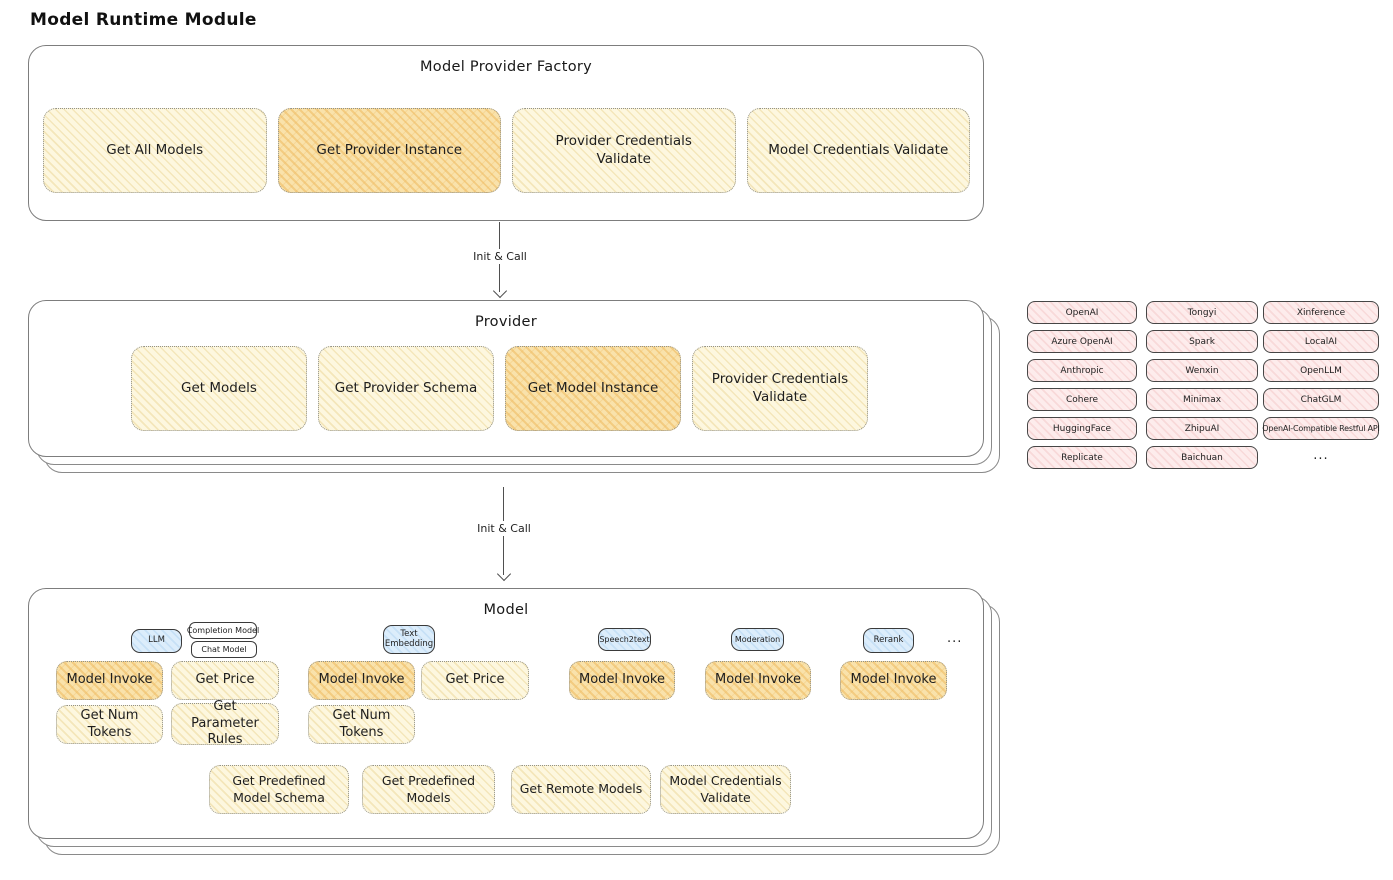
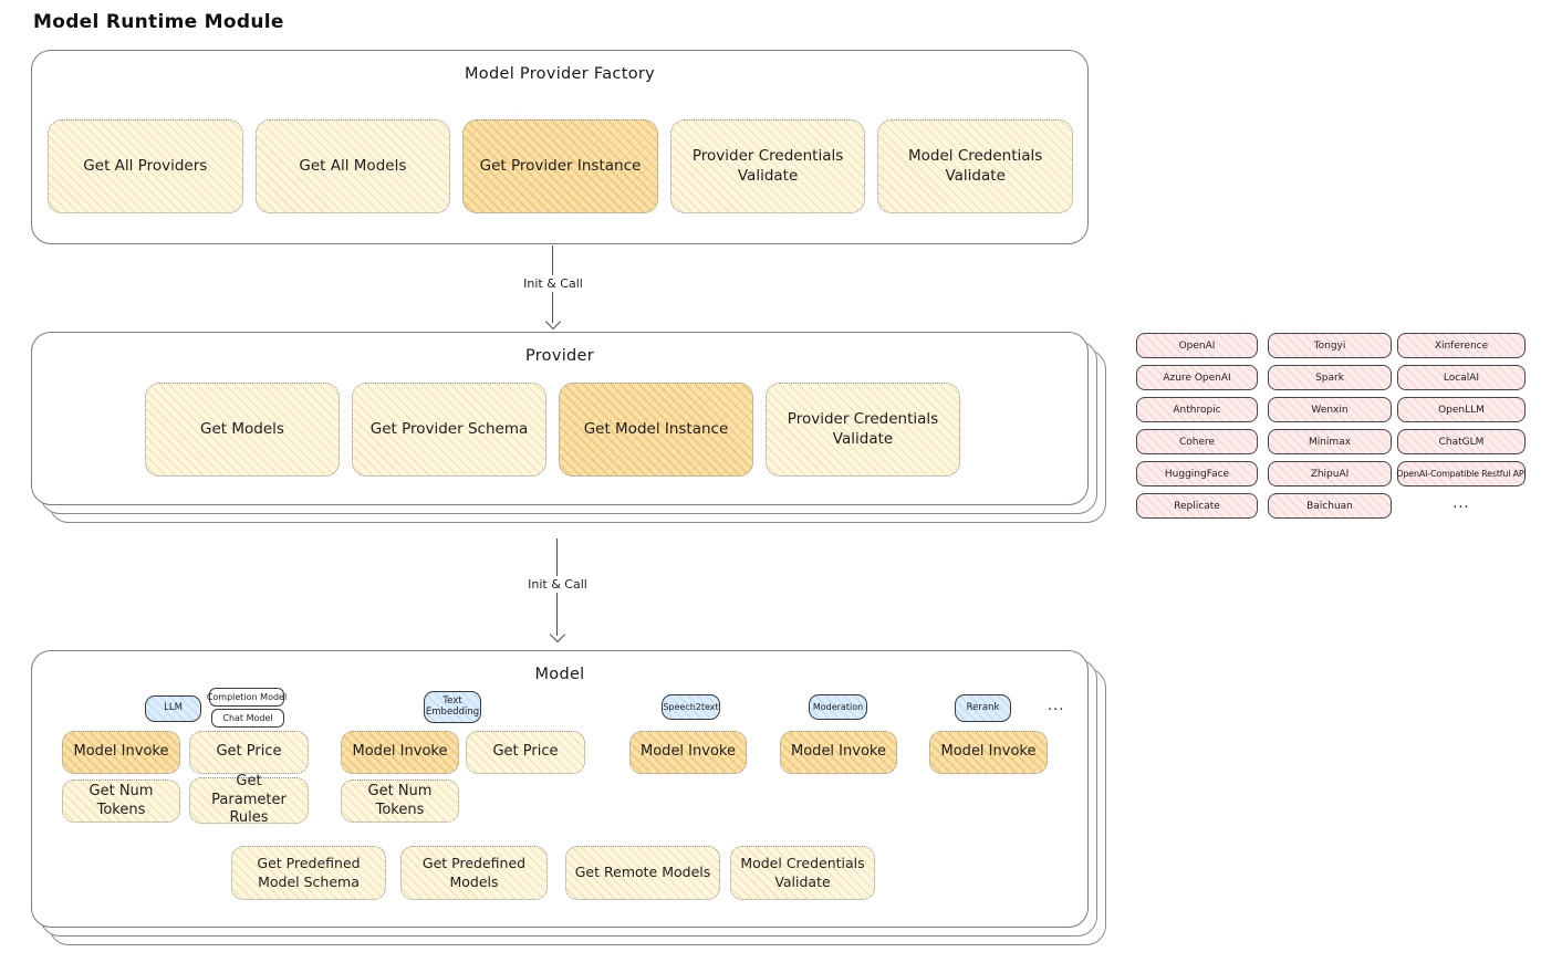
  Model Runtime Module
  Model Provider Factory
+ Get All Providers
  Get All Models
  Get Provider Instance
  Provider Credentials Validate
  Model Credentials Validate
  Init & Call
  Provider
  Get Models
  Get Provider Schema
  Get Model Instance
  Provider Credentials Validate
  OpenAI
  Azure OpenAI
  Anthropic
  Cohere
  HuggingFace
  Replicate
  Tongyi
  Spark
  Wenxin
  Minimax
  ZhipuAI
  Baichuan
  Xinference
  LocalAI
  OpenLLM
  ChatGLM
  OpenAI-Compatible Restful API
  ...
  Init & Call
  Model
  LLM
  Completion Model
  Chat Model
  Text Embedding
  Speech2text
  Moderation
  Rerank
  ...
  Model Invoke
  Get Price
  Get Num Tokens
  Get Parameter Rules
  Model Invoke
  Get Price
  Get Num Tokens
  Model Invoke
  Model Invoke
  Model Invoke
  Get Predefined Model Schema
  Get Predefined Models
  Get Remote Models
  Model Credentials Validate
